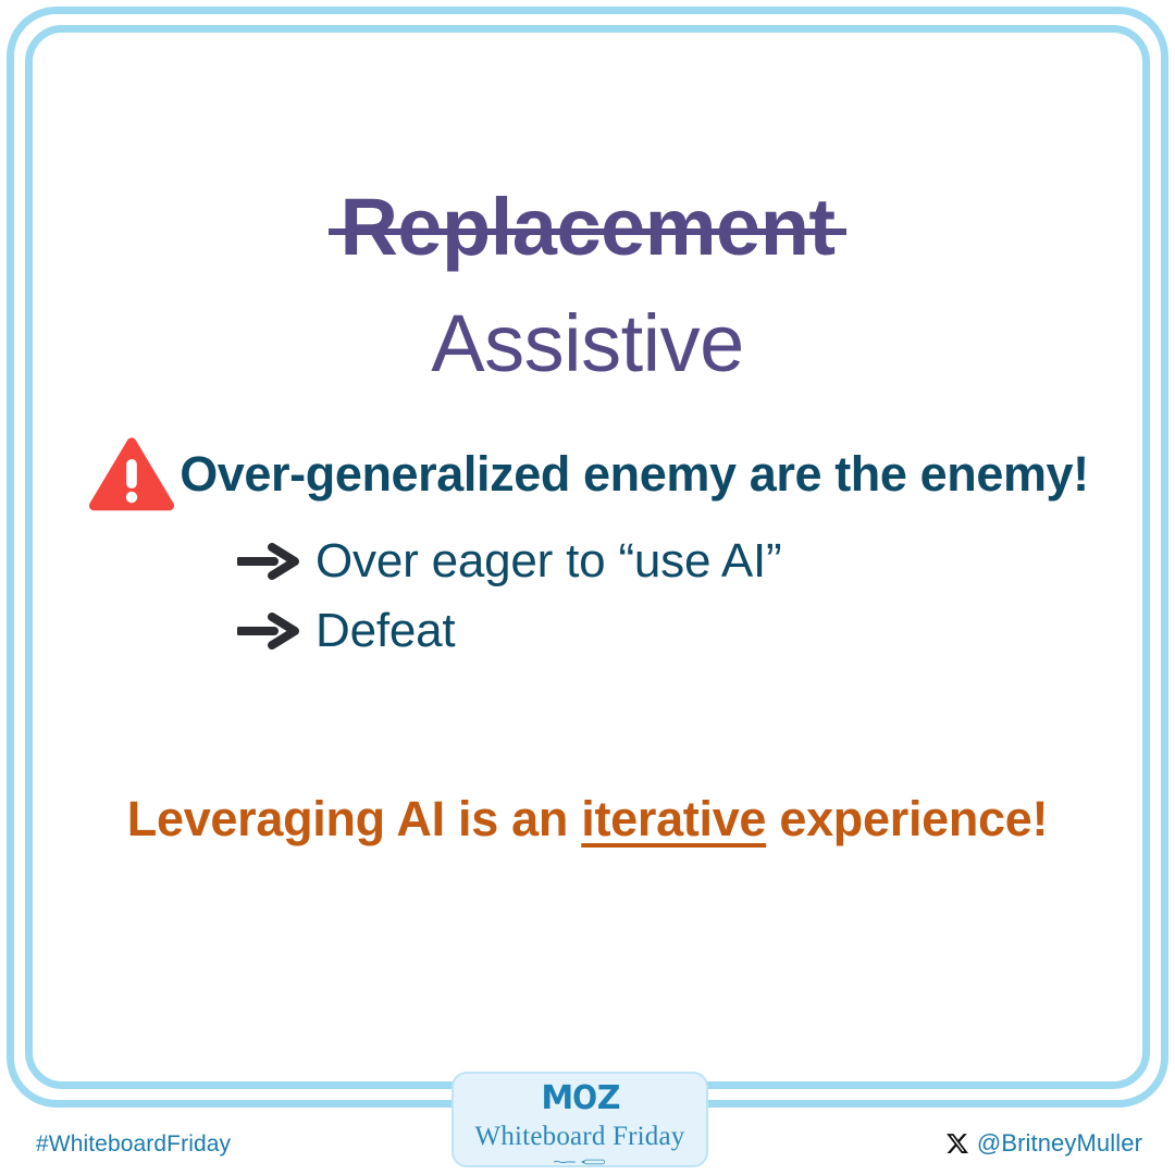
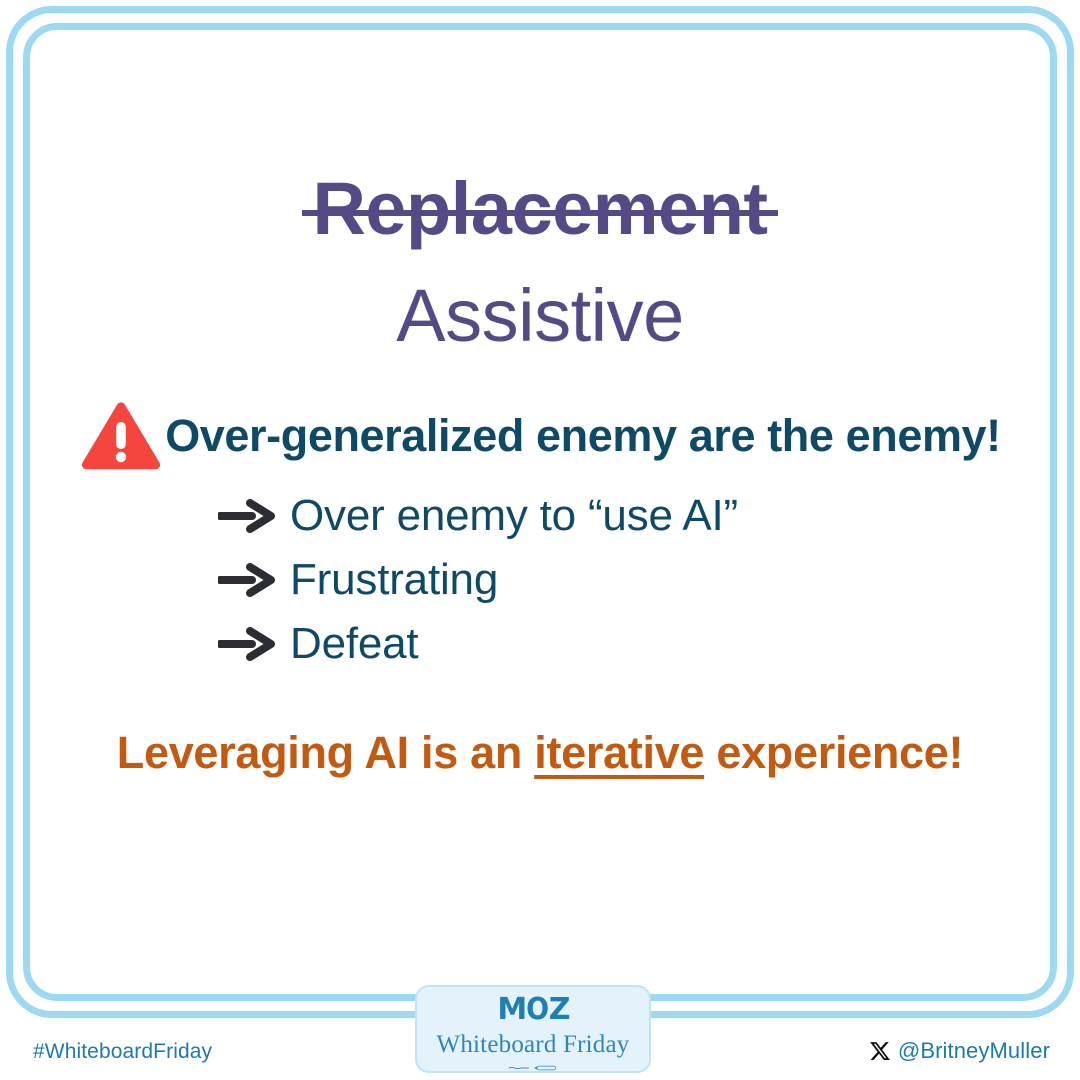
  Replacement
  Assistive
  Over-generalized enemy are the enemy!
- Over eager to “use AI”
+ Over enemy to “use AI”
+ Frustrating
  Defeat
  Leveraging AI is an iterative experience!
  #WhiteboardFriday
  @BritneyMuller
  MOZ
  Whiteboard Friday
